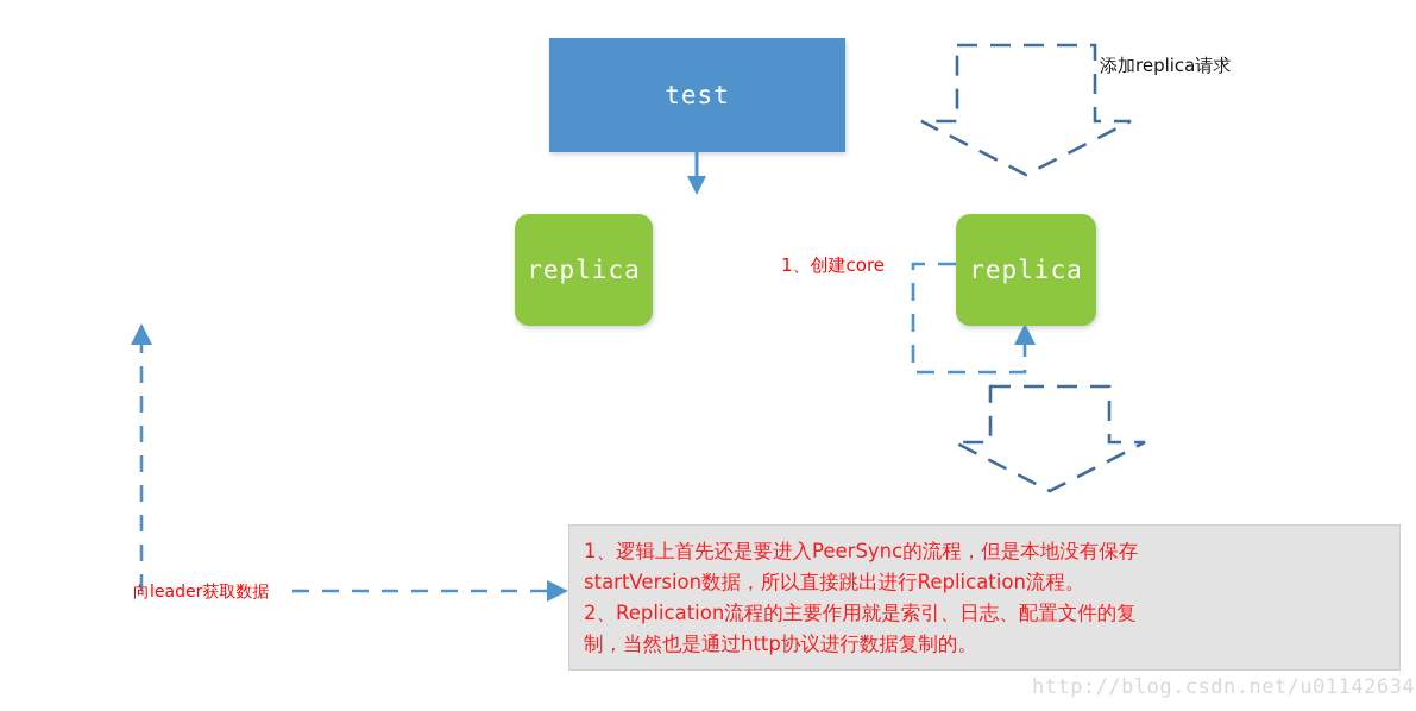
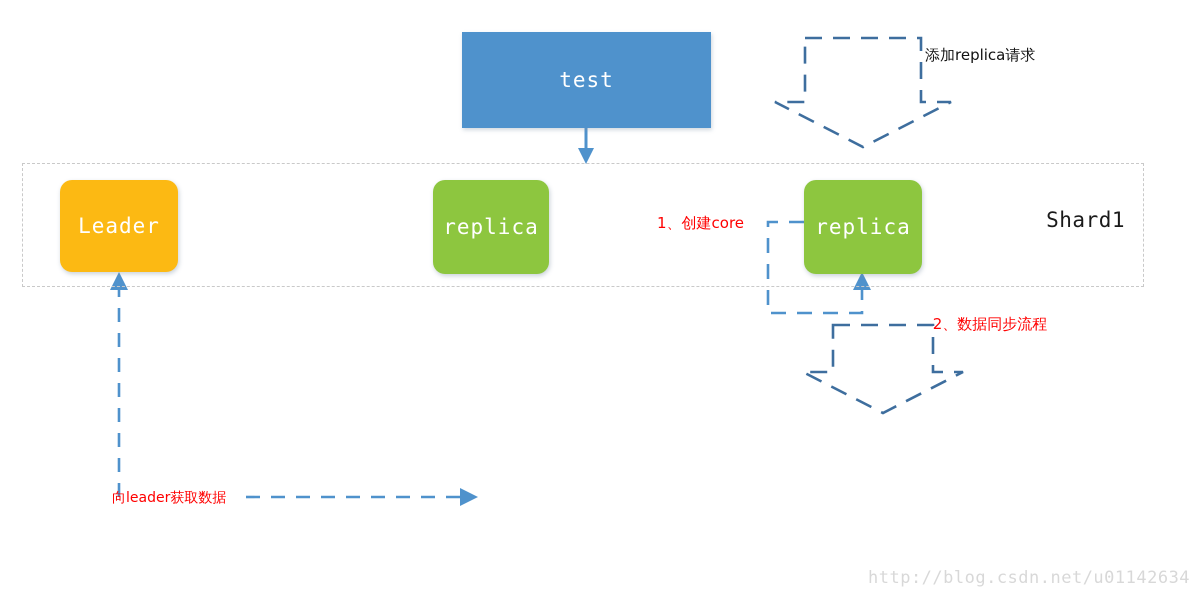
  test
+ Shard1
+ Leader
  replica
  replica
  添加replica请求
  1、创建core
+ 2、数据同步流程
  向leader获取数据
- 1、逻辑上首先还是要进入PeerSync的流程，但是本地没有保存
- startVersion数据，所以直接跳出进行Replication流程。
- 2、Replication流程的主要作用就是索引、日志、配置文件的复
- 制，当然也是通过http协议进行数据复制的。
  http://blog.csdn.net/u01142634
